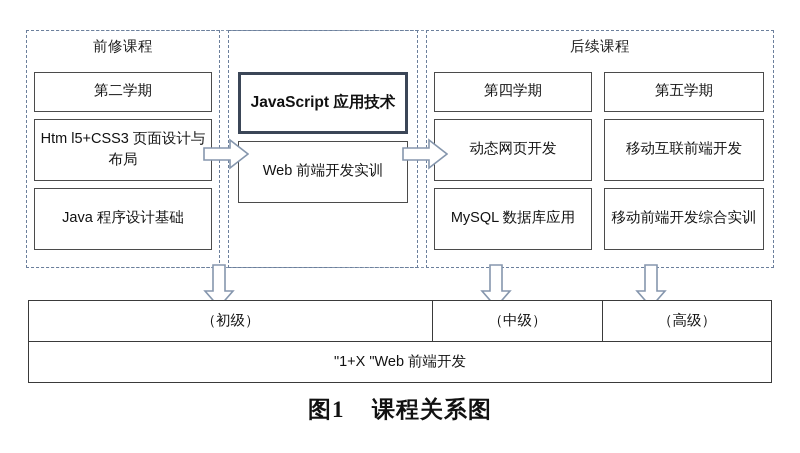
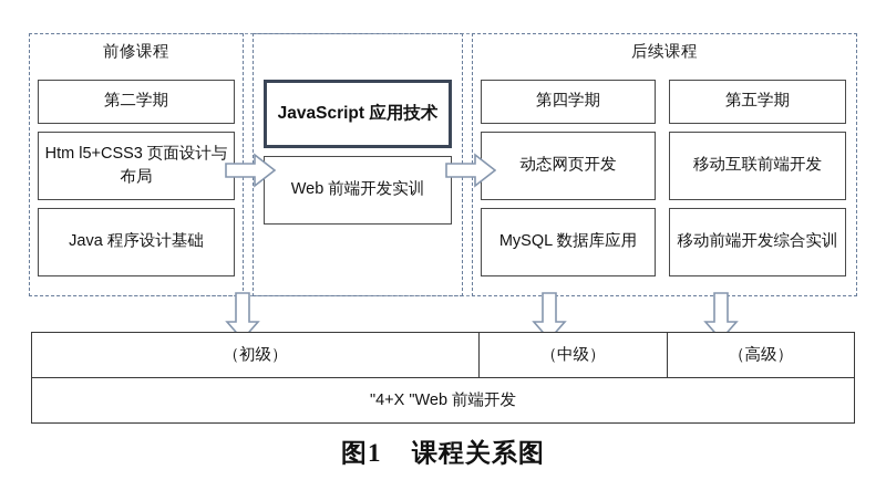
  前修课程
  后续课程
  第二学期
  Htm l5+CSS3 页面设计与布局
  Java 程序设计基础
  JavaScript 应用技术
  Web 前端开发实训
  第四学期
  动态网页开发
  MySQL 数据库应用
  第五学期
  移动互联前端开发
  移动前端开发综合实训
  （初级）
  （中级）
  （高级）
- "1+X "Web 前端开发
+ "4+X "Web 前端开发
  图1 课程关系图
